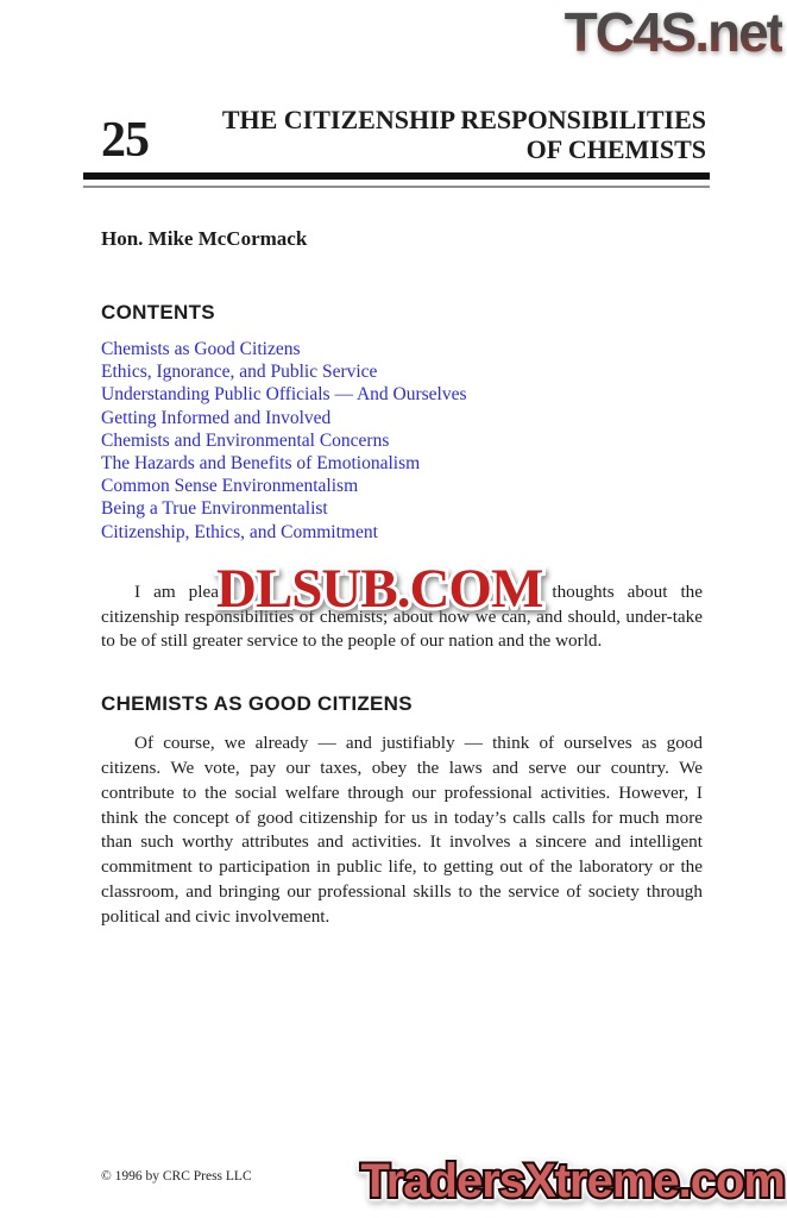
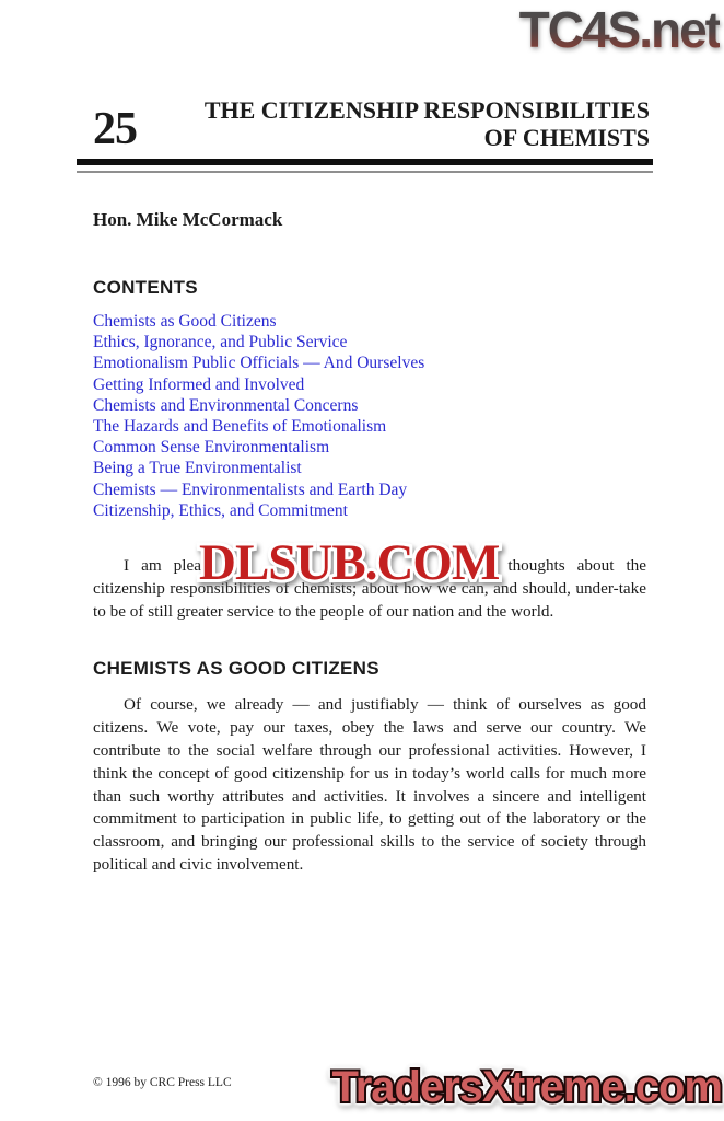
  TC4S.net
  25
  THE CITIZENSHIP RESPONSIBILITIES
  OF CHEMISTS
  Hon. Mike McCormack
  CONTENTS
  Chemists as Good Citizens
  Ethics, Ignorance, and Public Service
- Understanding Public Officials — And Ourselves
+ Emotionalism Public Officials — And Ourselves
  Getting Informed and Involved
  Chemists and Environmental Concerns
  The Hazards and Benefits of Emotionalism
  Common Sense Environmentalism
  Being a True Environmentalist
+ Chemists — Environmentalists and Earth Day
  Citizenship, Ethics, and Commitment
  I am please e thoughts about the citizenship responsibilities of chemists; about how we can, and should, under-take to be of still greater service to the people of our nation and the world.
  DLSUB.COM
  CHEMISTS AS GOOD CITIZENS
- Of course, we already — and justifiably — think of ourselves as good citizens. We vote, pay our taxes, obey the laws and serve our country. We contribute to the social welfare through our professional activities. However, I think the concept of good citizenship for us in today’s calls calls for much more than such worthy attributes and activities. It involves a sincere and intelligent commitment to participation in public life, to getting out of the laboratory or the classroom, and bringing our professional skills to the service of society through political and civic involvement.
+ Of course, we already — and justifiably — think of ourselves as good citizens. We vote, pay our taxes, obey the laws and serve our country. We contribute to the social welfare through our professional activities. However, I think the concept of good citizenship for us in today’s world calls for much more than such worthy attributes and activities. It involves a sincere and intelligent commitment to participation in public life, to getting out of the laboratory or the classroom, and bringing our professional skills to the service of society through political and civic involvement.
  © 1996 by CRC Press LLC
  TradersXtreme.com
